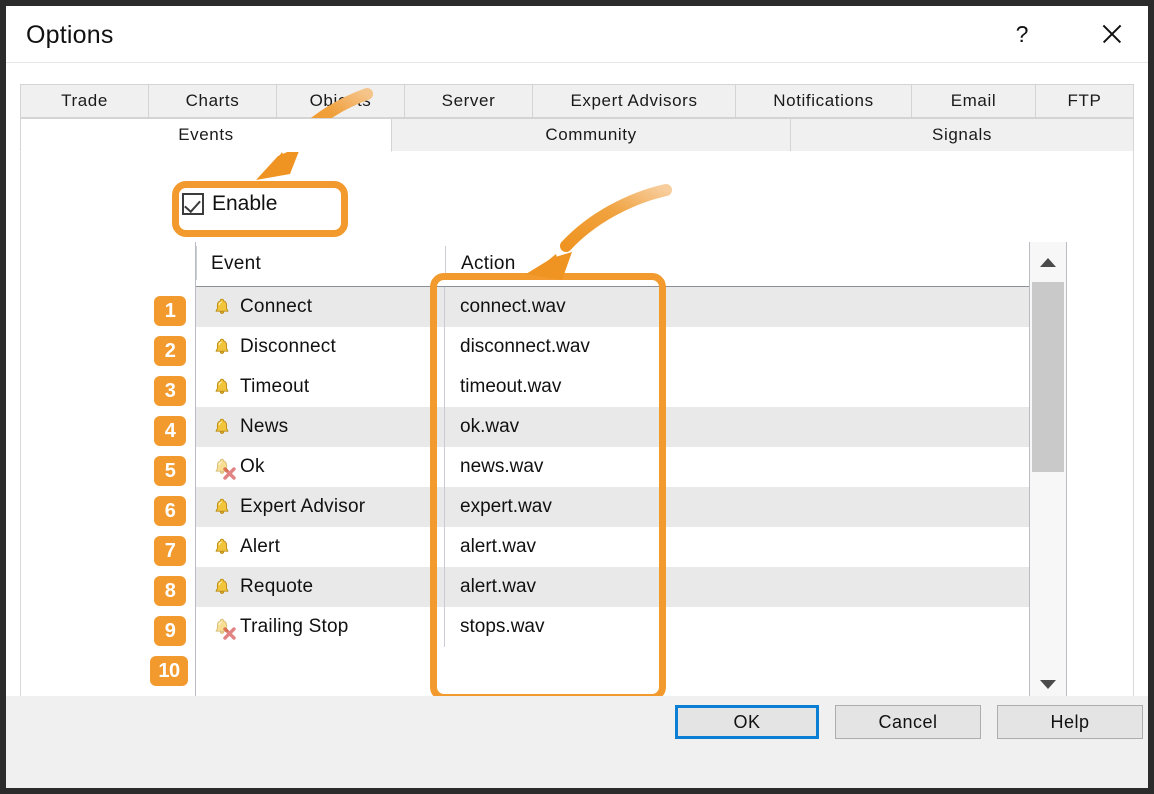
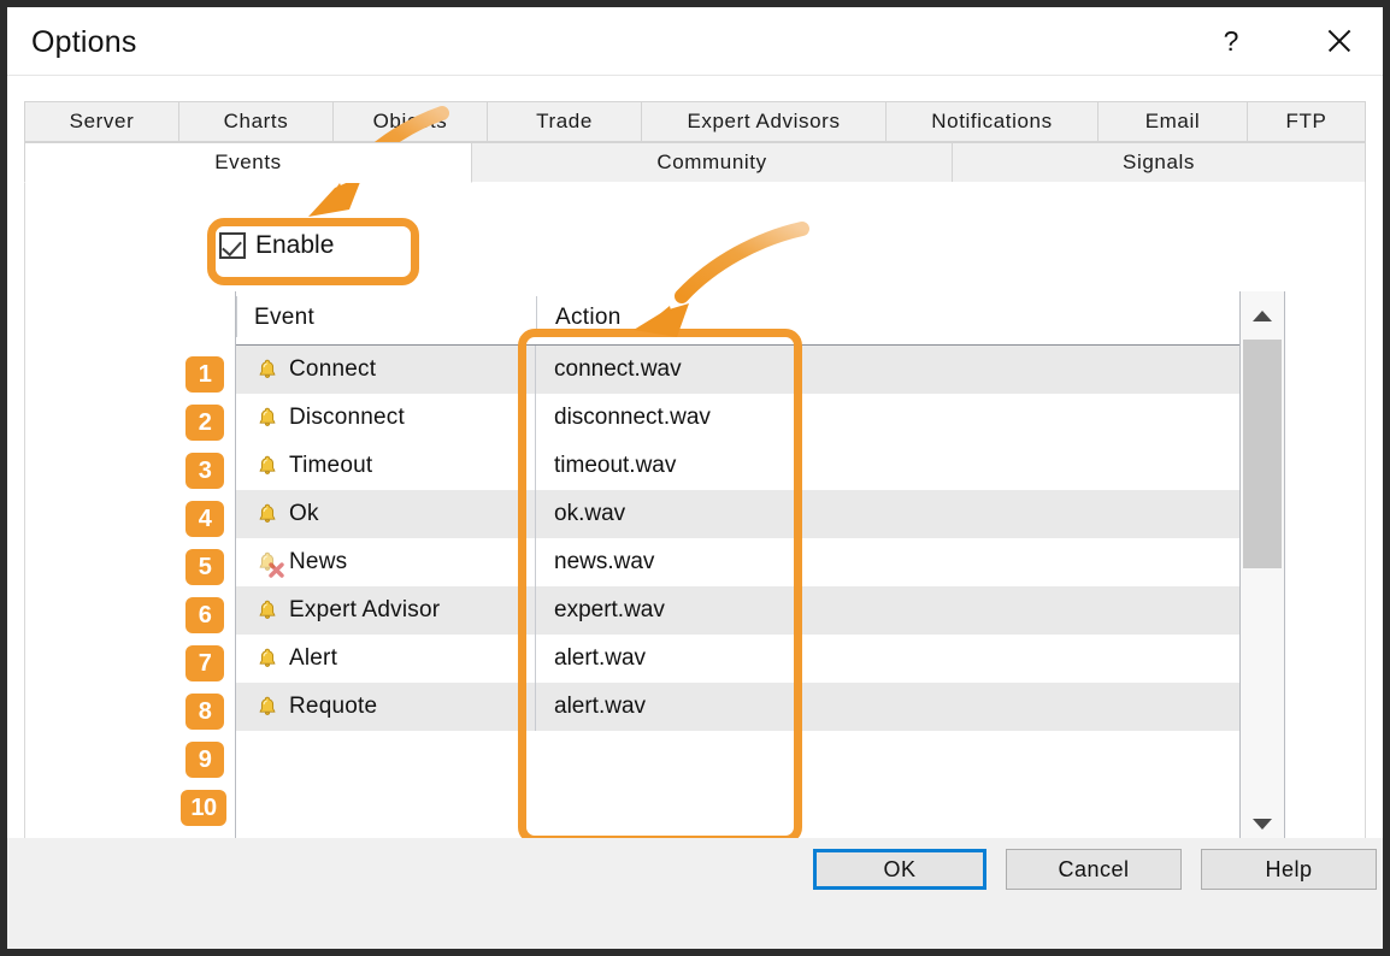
  Options
  ?
- Trade
+ Server
  Charts
- Server
+ Trade
  Expert Advisors
  Notifications
  Email
  FTP
  Events
  Community
  Signals
  Enable
  Event
  Action
  Connect
  connect.wav
  Disconnect
  disconnect.wav
  Timeout
  timeout.wav
- News
+ Ok
  ok.wav
- Ok
+ News
  news.wav
  Expert Advisor
  expert.wav
  Alert
  alert.wav
  Requote
  alert.wav
- Trailing Stop
- stops.wav
  1
  2
  3
  4
  5
  6
  7
  8
  9
  10
  OK
  Cancel
  Help
